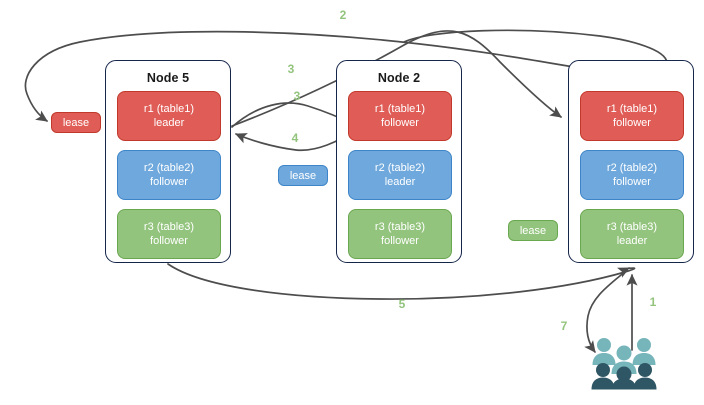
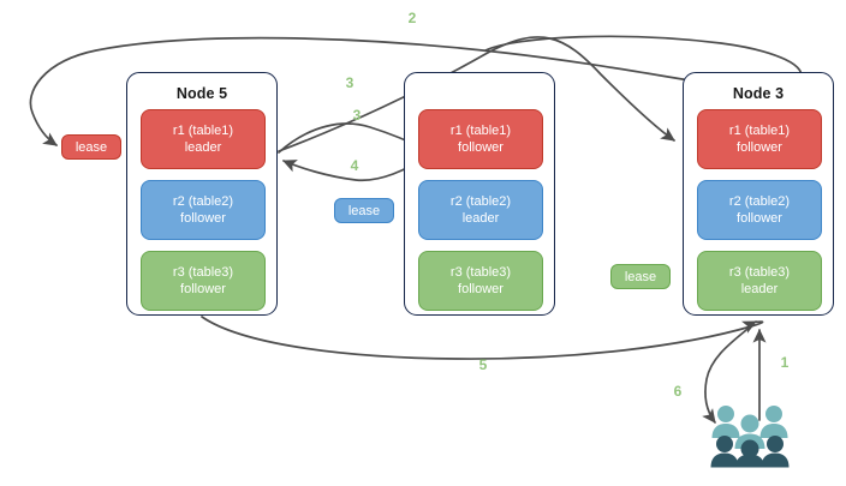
  2
  3
  3
  4
  5
  1
- 7
+ 6
  lease
  lease
  lease
  Node 5
  r1 (table1)
  leader
  r2 (table2)
  follower
  r3 (table3)
  follower
- Node 2
  r1 (table1)
  follower
  r2 (table2)
  leader
  r3 (table3)
  follower
+ Node 3
  r1 (table1)
  follower
  r2 (table2)
  follower
  r3 (table3)
  leader
